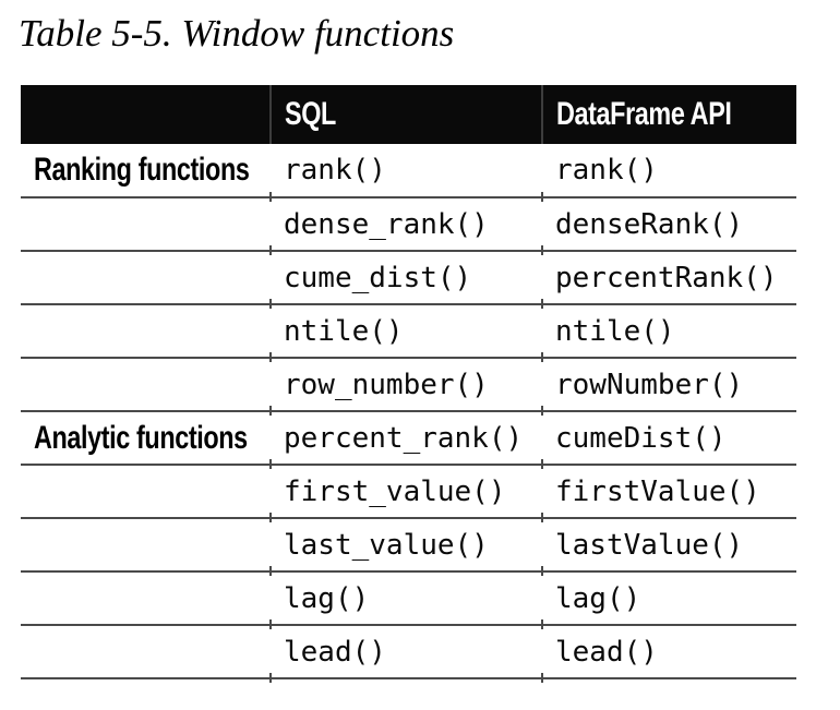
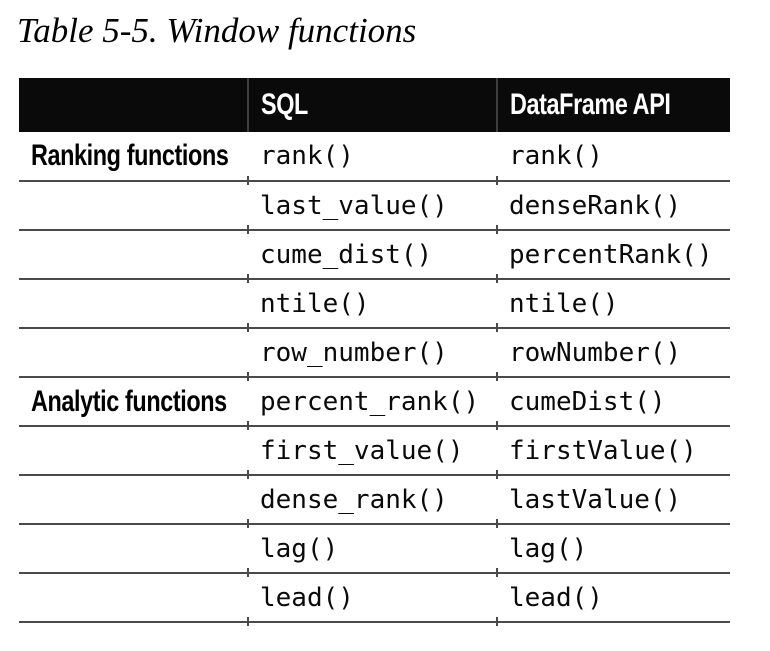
  Table 5-5. Window functions
  	SQL	DataFrame API
  Ranking functions	rank()	rank()
- 	dense_rank()	denseRank()
+ 	last_value()	denseRank()
  	cume_dist()	percentRank()
  	ntile()	ntile()
  	row_number()	rowNumber()
  Analytic functions	percent_rank()	cumeDist()
  	first_value()	firstValue()
- 	last_value()	lastValue()
+ 	dense_rank()	lastValue()
  	lag()	lag()
  	lead()	lead()
